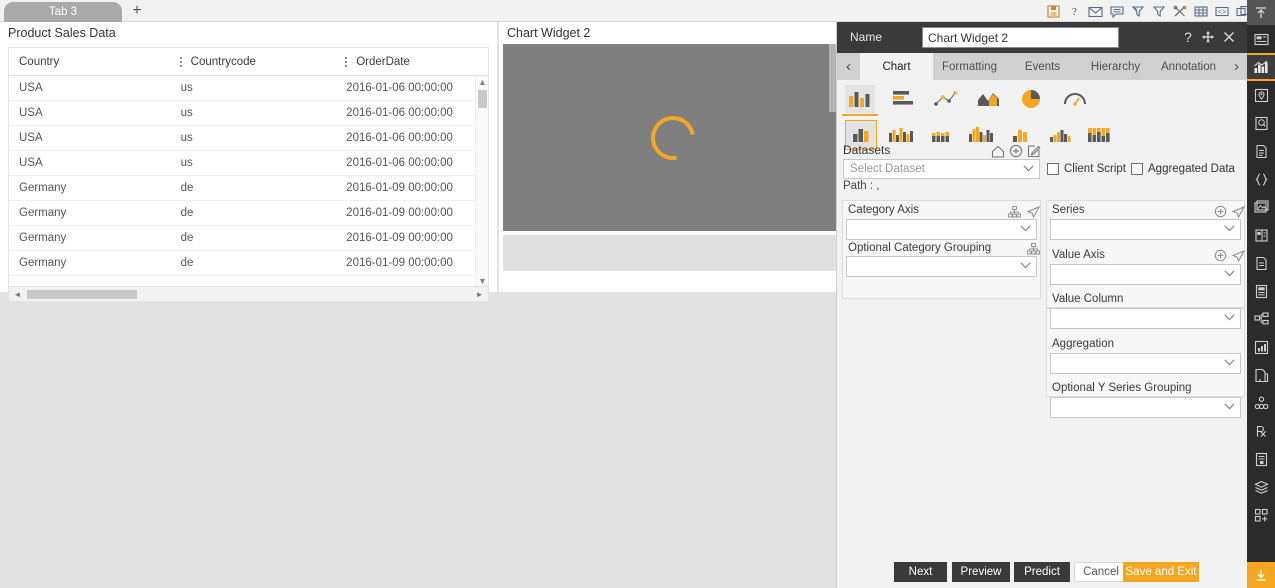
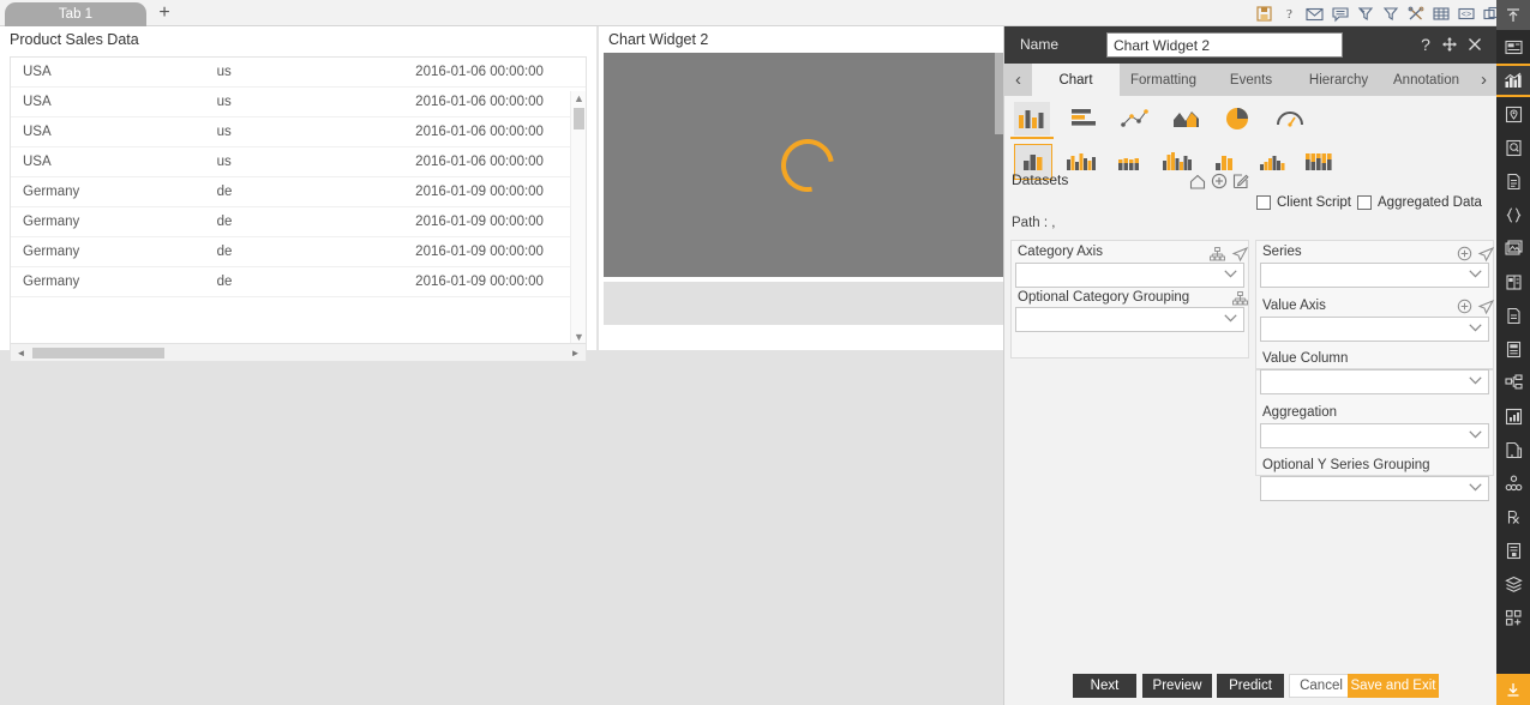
- Tab 3
+ Tab 1
  +
  ?
  <>
  Product Sales Data
- Country
- Countrycode
- OrderDate
  USA
  us
  2016-01-06 00:00:00
  USA
  us
  2016-01-06 00:00:00
  USA
  us
  2016-01-06 00:00:00
  USA
  us
  2016-01-06 00:00:00
  Germany
  de
  2016-01-09 00:00:00
  Germany
  de
  2016-01-09 00:00:00
  Germany
  de
  2016-01-09 00:00:00
  Germany
  de
  2016-01-09 00:00:00
  ▲
  ▼
  ◄
  ►
  Chart Widget 2
  Name
  Chart Widget 2
  ?
  ‹
  Chart
  Formatting
  Events
  Hierarchy
  Annotation
  ›
  Datasets
- Select Dataset
  Path : ,
  Client Script
  Aggregated Data
  Category Axis
  Optional Category Grouping
  Series
  Value Axis
  Value Column
  Aggregation
  Optional Y Series Grouping
  Next
  Preview
  Predict
  Cancel
  Save and Exit
